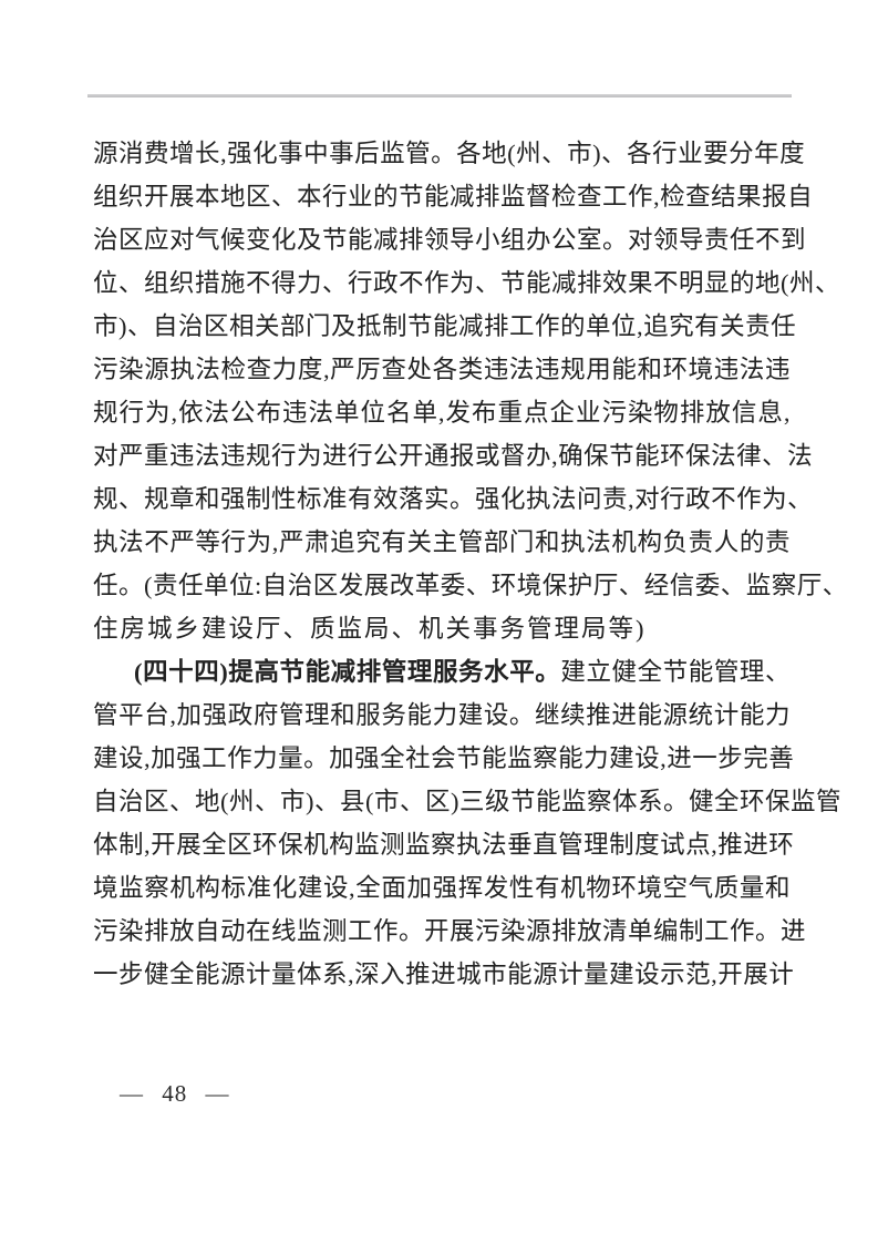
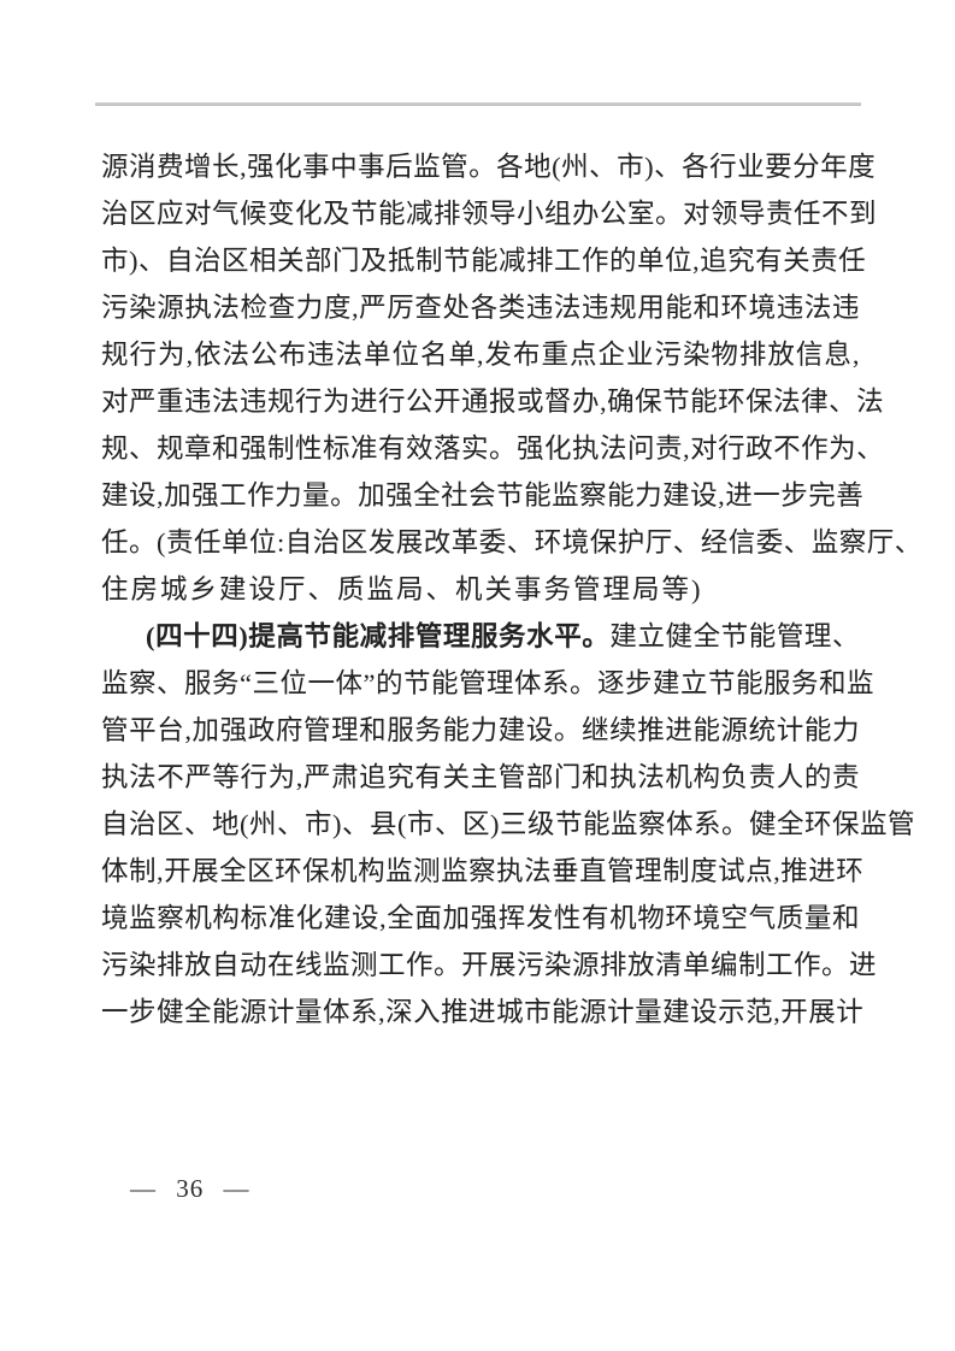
  源消费增长,强化事中事后监管。各地(州、市)、各行业要分年度
- 组织开展本地区、本行业的节能减排监督检查工作,检查结果报自
  治区应对气候变化及节能减排领导小组办公室。对领导责任不到
- 位、组织措施不得力、行政不作为、节能减排效果不明显的地(州、
  市)、自治区相关部门及抵制节能减排工作的单位,追究有关责任
  污染源执法检查力度,严厉查处各类违法违规用能和环境违法违
  规行为,依法公布违法单位名单,发布重点企业污染物排放信息,
  对严重违法违规行为进行公开通报或督办,确保节能环保法律、法
  规、规章和强制性标准有效落实。强化执法问责,对行政不作为、
- 执法不严等行为,严肃追究有关主管部门和执法机构负责人的责
+ 建设,加强工作力量。加强全社会节能监察能力建设,进一步完善
  任。(责任单位:自治区发展改革委、环境保护厅、经信委、监察厅、
  住房城乡建设厅、质监局、机关事务管理局等)
  (四十四)提高节能减排管理服务水平。建立健全节能管理、
+ 监察、服务“三位一体”的节能管理体系。逐步建立节能服务和监
  管平台,加强政府管理和服务能力建设。继续推进能源统计能力
- 建设,加强工作力量。加强全社会节能监察能力建设,进一步完善
+ 执法不严等行为,严肃追究有关主管部门和执法机构负责人的责
  自治区、地(州、市)、县(市、区)三级节能监察体系。健全环保监管
  体制,开展全区环保机构监测监察执法垂直管理制度试点,推进环
  境监察机构标准化建设,全面加强挥发性有机物环境空气质量和
  污染排放自动在线监测工作。开展污染源排放清单编制工作。进
  一步健全能源计量体系,深入推进城市能源计量建设示范,开展计
- — 48 —
+ — 36 —
